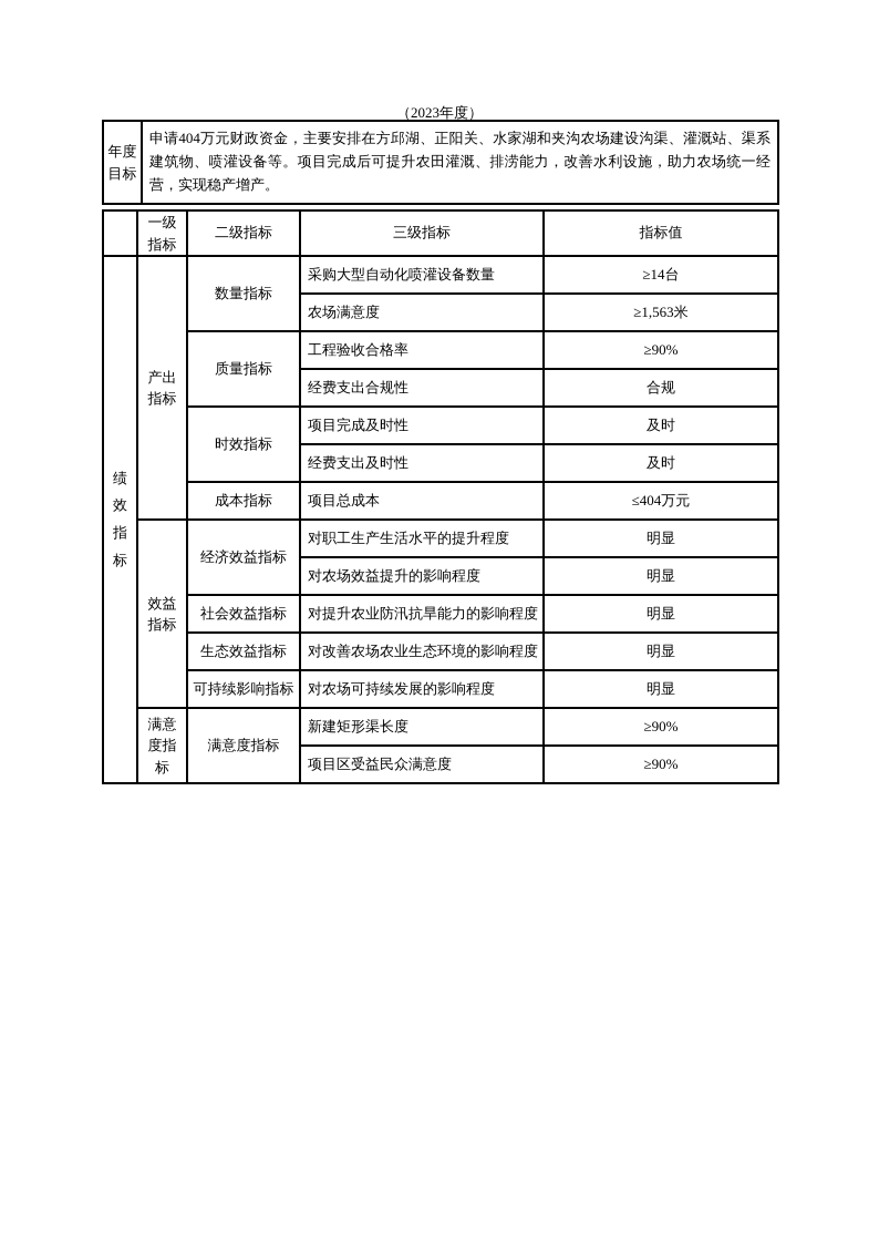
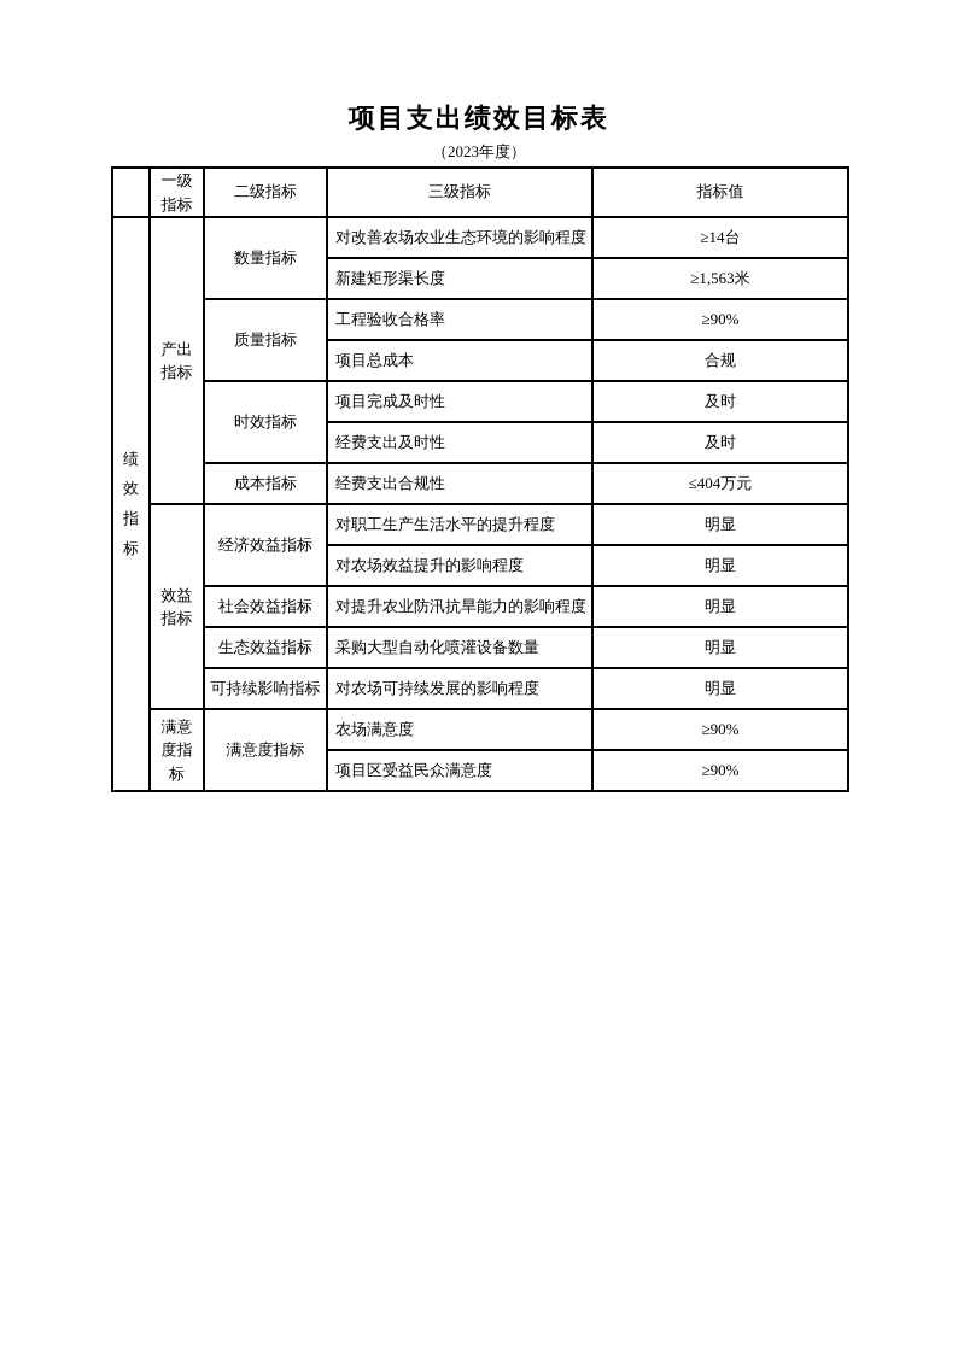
+ 项目支出绩效目标表
  （2023年度）
- 年度目标	申请404万元财政资金，主要安排在方邱湖、正阳关、水家湖和夹沟农场建设沟渠、灌溉站、渠系建筑物、喷灌设备等。项目完成后可提升农田灌溉、排涝能力，改善水利设施，助力农场统一经营，实现稳产增产。
  	一级指标	二级指标	三级指标	指标值
- 绩效指标	产出指标	数量指标	采购大型自动化喷灌设备数量	≥14台
+ 绩效指标	产出指标	数量指标	对改善农场农业生态环境的影响程度	≥14台
- 农场满意度	≥1,563米
+ 新建矩形渠长度	≥1,563米
  质量指标	工程验收合格率	≥90%
- 经费支出合规性	合规
+ 项目总成本	合规
  时效指标	项目完成及时性	及时
  经费支出及时性	及时
- 成本指标	项目总成本	≤404万元
+ 成本指标	经费支出合规性	≤404万元
  效益指标	经济效益指标	对职工生产生活水平的提升程度	明显
  对农场效益提升的影响程度	明显
  社会效益指标	对提升农业防汛抗旱能力的影响程度	明显
- 生态效益指标	对改善农场农业生态环境的影响程度	明显
+ 生态效益指标	采购大型自动化喷灌设备数量	明显
  可持续影响指标	对农场可持续发展的影响程度	明显
- 满意度指标	满意度指标	新建矩形渠长度	≥90%
+ 满意度指标	满意度指标	农场满意度	≥90%
  项目区受益民众满意度	≥90%
